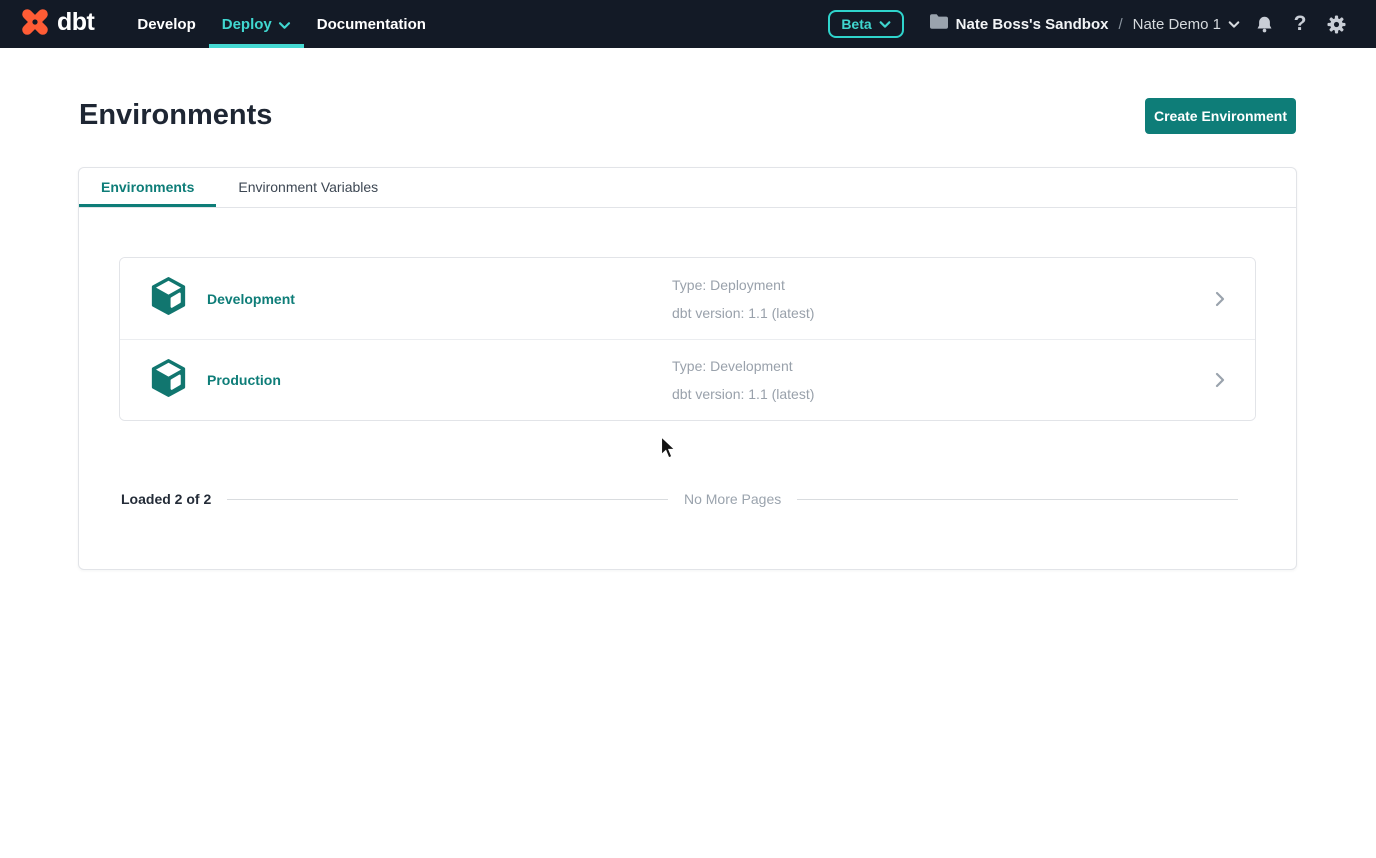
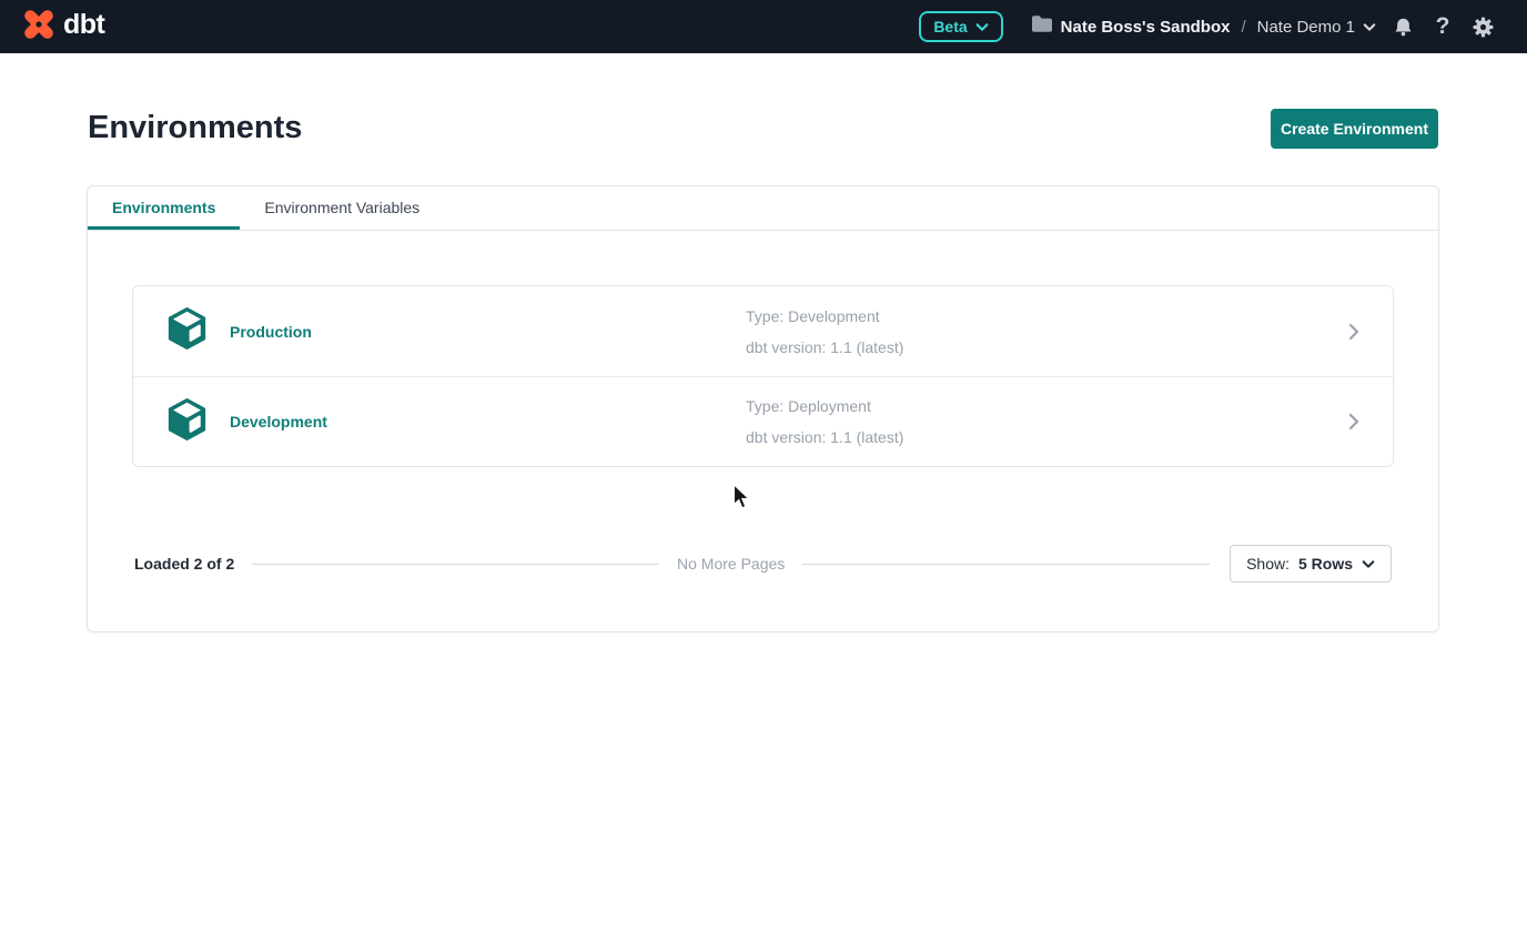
  dbt
- Develop
- Deploy
- Documentation
  Beta
  Nate Boss's Sandbox
  /
  Nate Demo 1
  ?
  Environments
  Create Environment
  Environments
  Environment Variables
- Development
+ Production
- Type: Deployment
+ Type: Development
  dbt version: 1.1 (latest)
- Production
+ Development
- Type: Development
+ Type: Deployment
  dbt version: 1.1 (latest)
  Loaded 2 of 2
  No More Pages
+ Show:
+ 5 Rows
